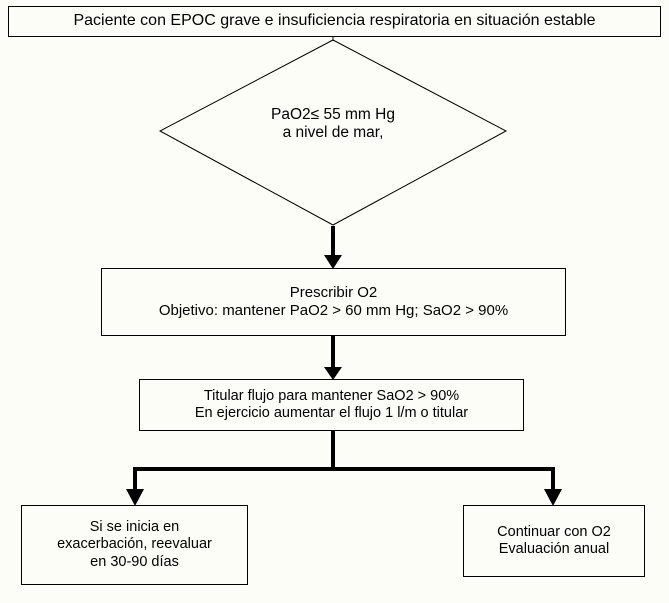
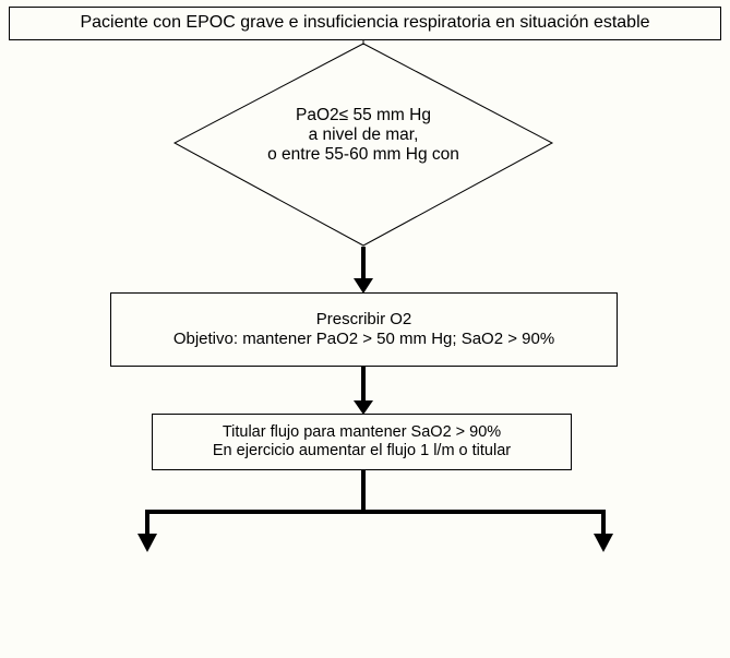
  Paciente con EPOC grave e insuficiencia respiratoria en situación estable
  PaO2≤ 55 mm Hg
  a nivel de mar,
+ o entre 55-60 mm Hg con
  Prescribir O2
- Objetivo: mantener PaO2 > 60 mm Hg; SaO2 > 90%
+ Objetivo: mantener PaO2 > 50 mm Hg; SaO2 > 90%
  Titular flujo para mantener SaO2 > 90%
  En ejercicio aumentar el flujo 1 l/m o titular
- Si se inicia en
- exacerbación, reevaluar
- en 30-90 días
- Continuar con O2
- Evaluación anual
